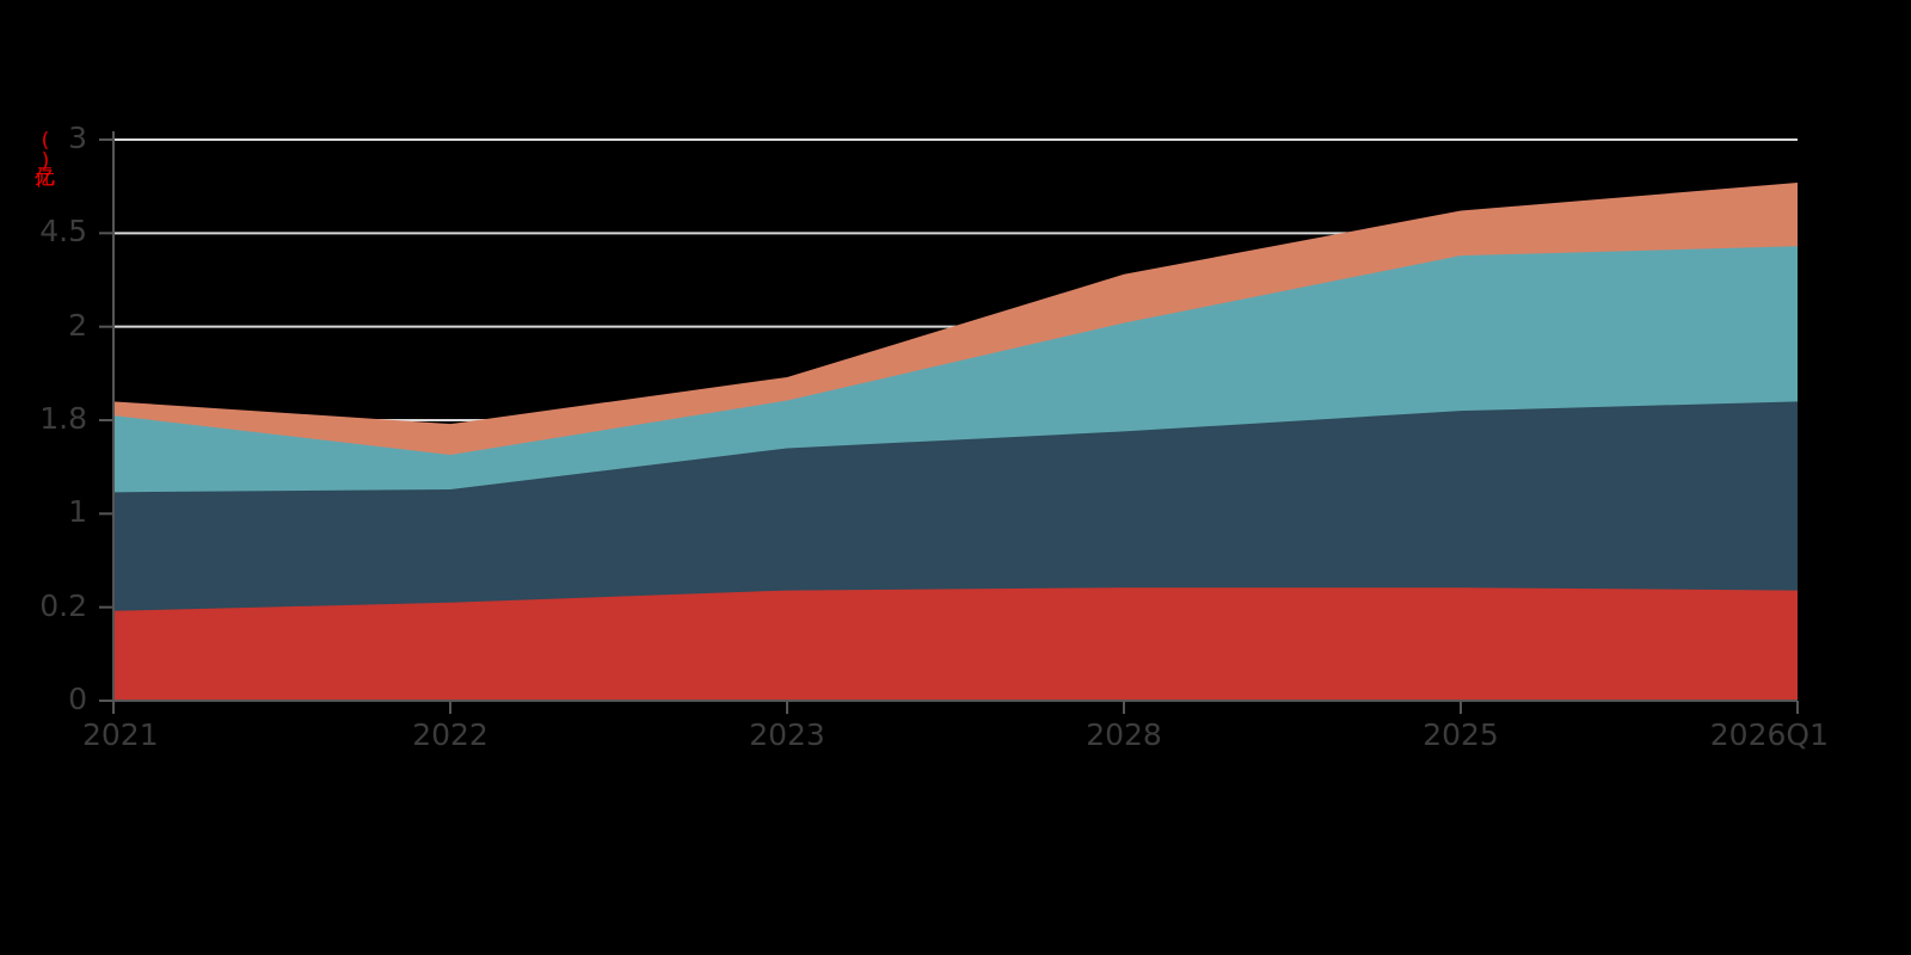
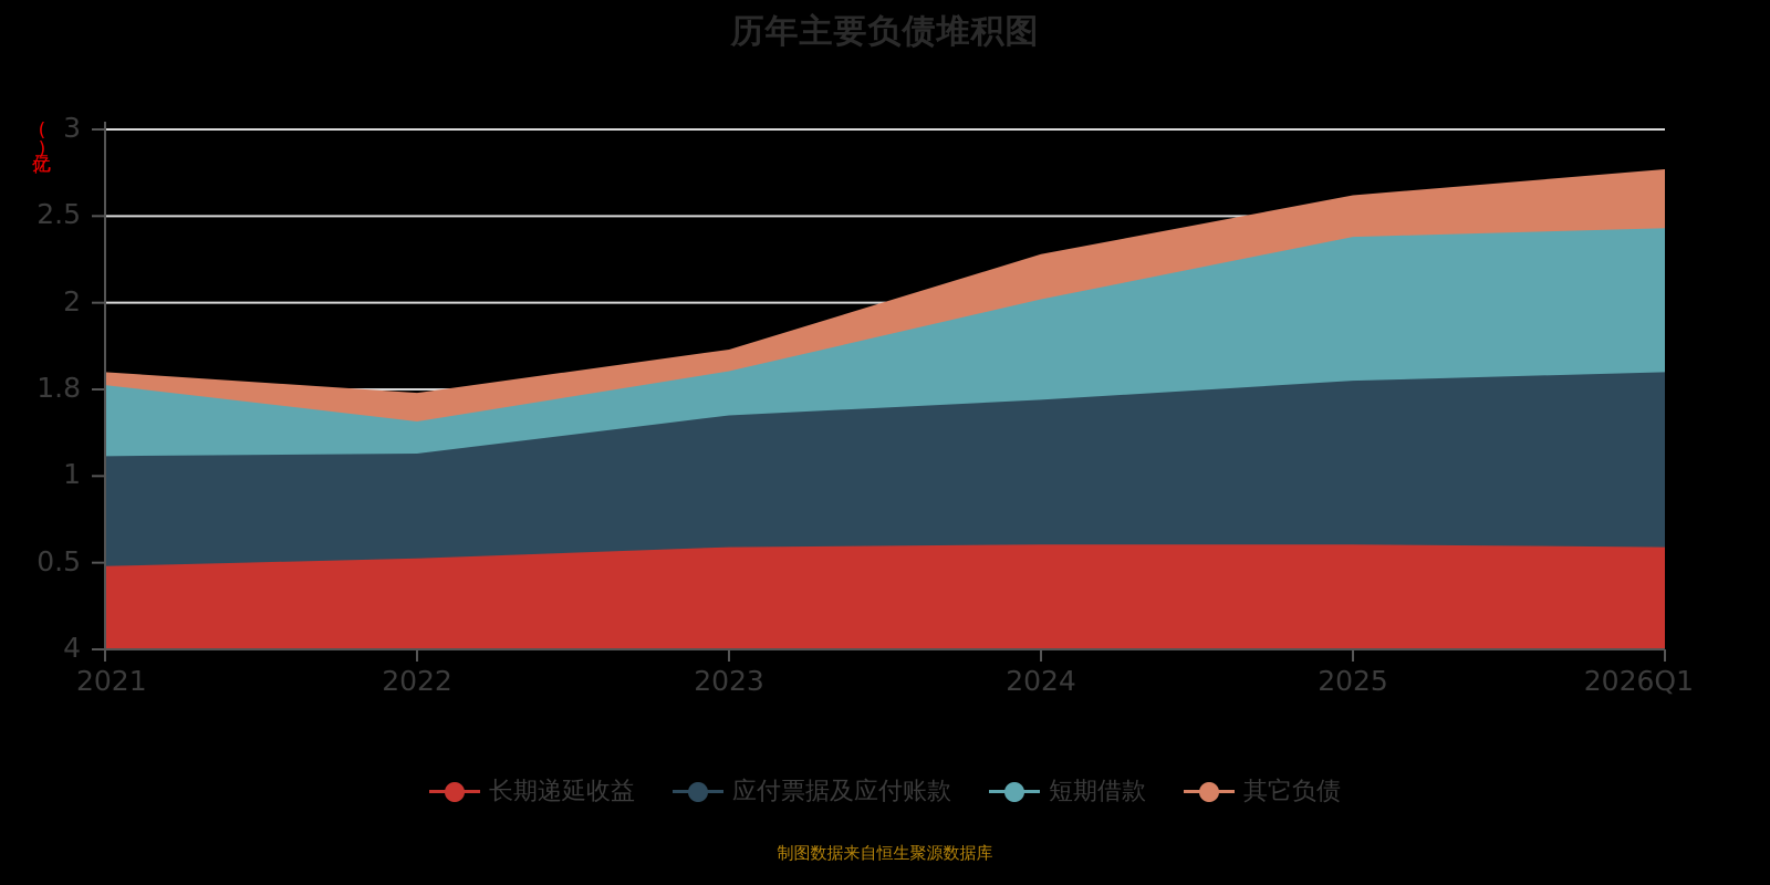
+ 历年主要负债堆积图
- 0
+ 4
- 0.2
+ 0.5
  1
  1.8
  2
- 4.5
+ 2.5
  3
  2021
  2022
  2023
- 2028
+ 2024
  2025
  2026Q1
+ 长期递延收益
+ 应付票据及应付账款
+ 短期借款
+ 其它负债
+ 制图数据来自恒生聚源数据库
